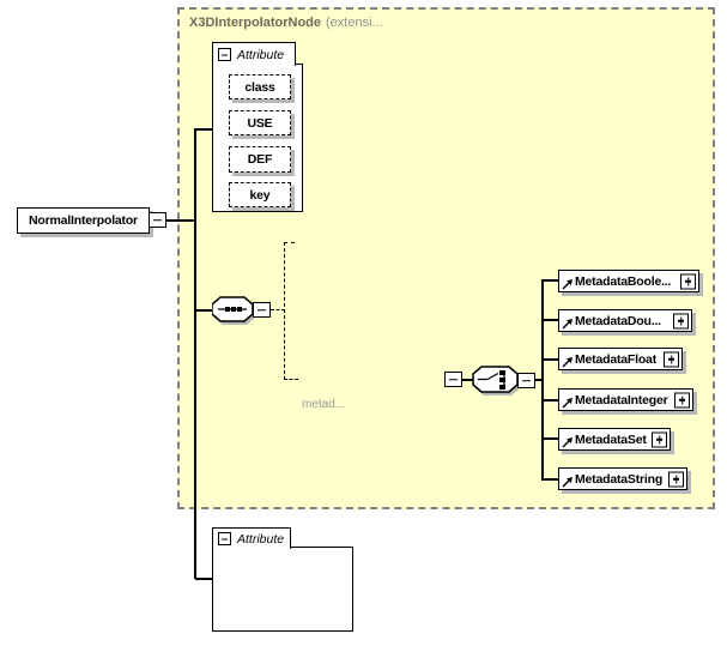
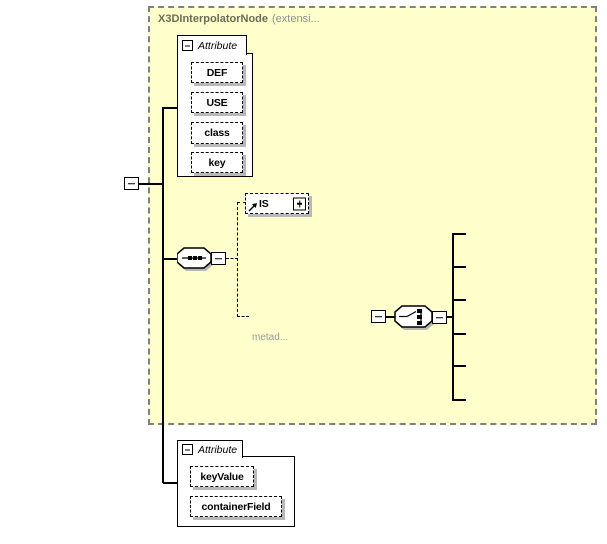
  X3DInterpolatorNode (extensi...
- NormalInterpolator
  Attribute
- class
+ DEF
  USE
- DEF
+ class
  key
+ IS
  metad...
- MetadataBoole...
- MetadataDou...
- MetadataFloat
- MetadataInteger
- MetadataSet
- MetadataString
  Attribute
+ keyValue
+ containerField
